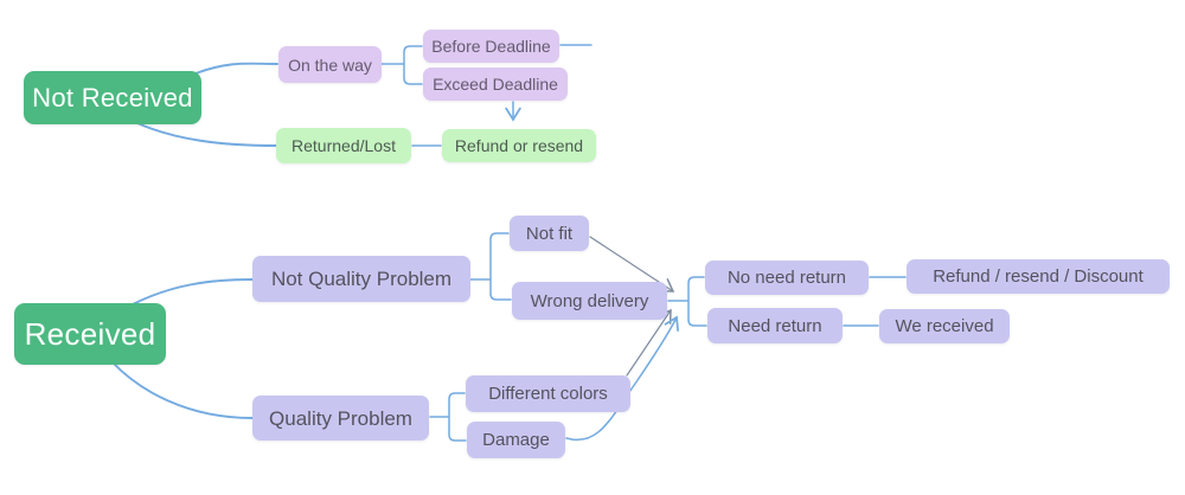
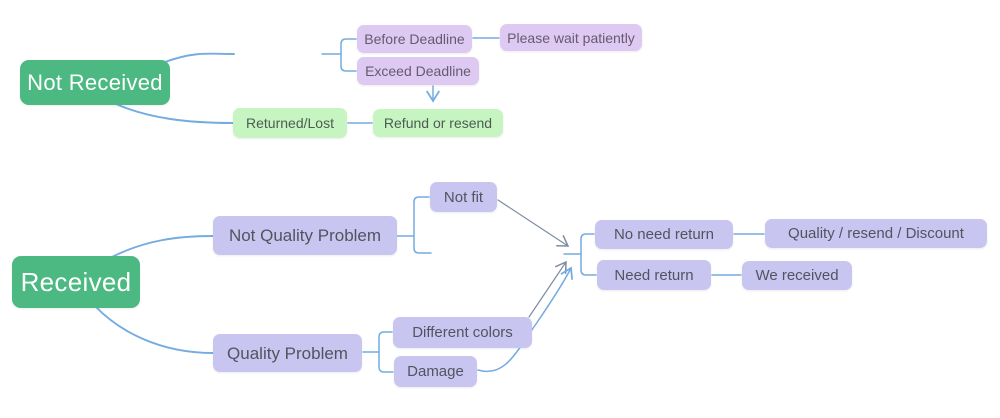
  Not Received
- On the way
  Before Deadline
  Exceed Deadline
+ Please wait patiently
  Returned/Lost
  Refund or resend
  Received
  Not Quality Problem
  Not fit
- Wrong delivery
  Quality Problem
  Different colors
  Damage
  No need return
  Need return
- Refund / resend / Discount
+ Quality / resend / Discount
  We received
